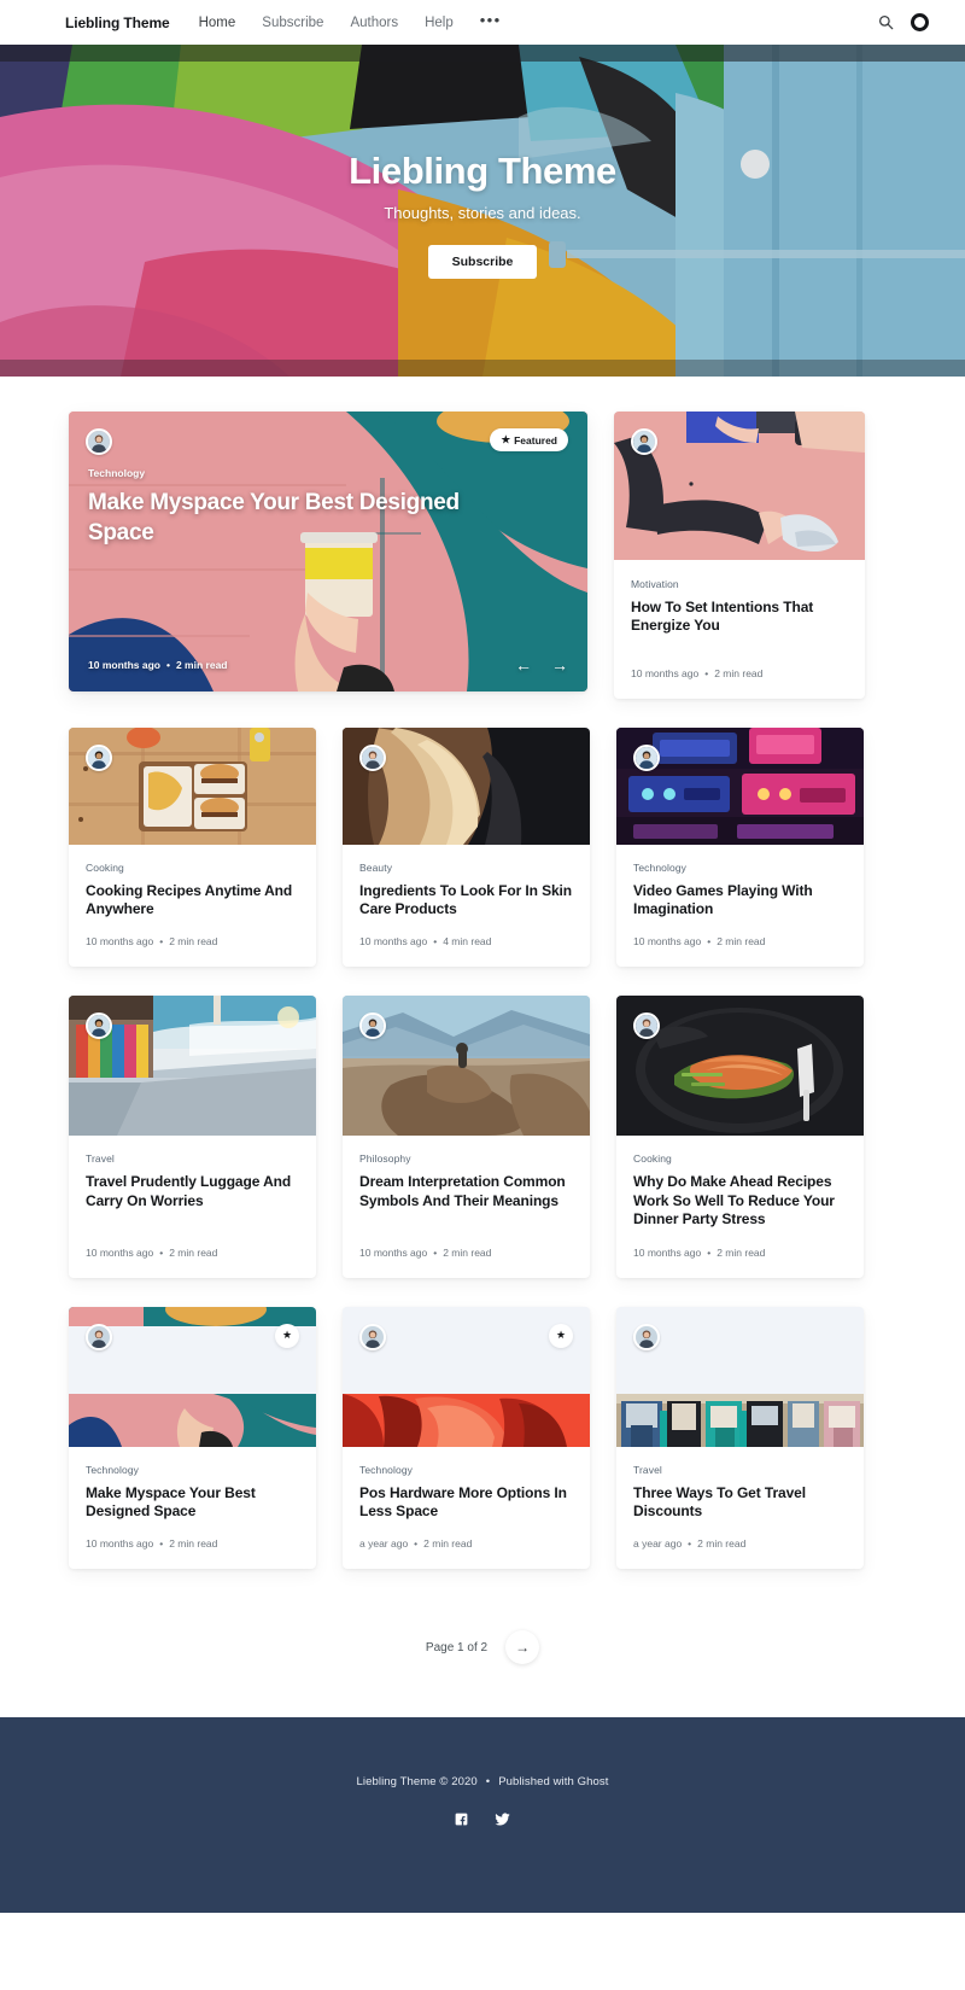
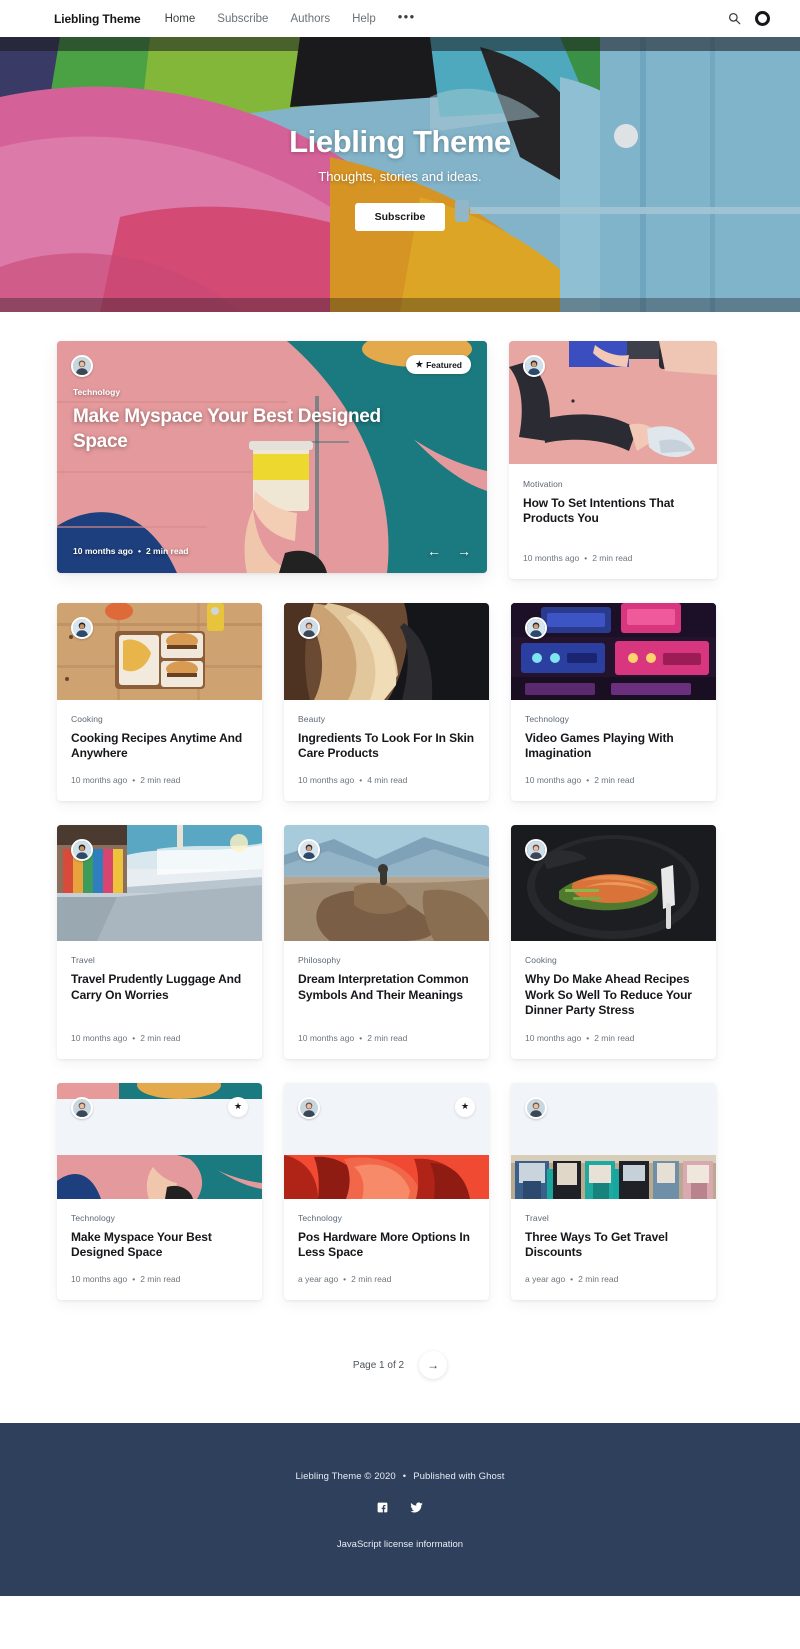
  Liebling Theme
  Home
  Subscribe
  Authors
  Help
  •••
  Liebling Theme
  Thoughts, stories and ideas.
  Subscribe
  ★
  Featured
  Technology
  Make Myspace Your Best Designed Space
  10 months ago • 2 min read
  ←
  →
  Motivation
- How To Set Intentions That Energize You
+ How To Set Intentions That Products You
  10 months ago • 2 min read
  Cooking
  Cooking Recipes Anytime And Anywhere
  10 months ago • 2 min read
  Beauty
  Ingredients To Look For In Skin Care Products
  10 months ago • 4 min read
  Technology
  Video Games Playing With Imagination
  10 months ago • 2 min read
  Travel
  Travel Prudently Luggage And Carry On Worries
  10 months ago • 2 min read
  Philosophy
  Dream Interpretation Common Symbols And Their Meanings
  10 months ago • 2 min read
  Cooking
  Why Do Make Ahead Recipes Work So Well To Reduce Your Dinner Party Stress
  10 months ago • 2 min read
  ★
  Technology
  Make Myspace Your Best Designed Space
  10 months ago • 2 min read
  ★
  Technology
  Pos Hardware More Options In Less Space
  a year ago • 2 min read
  Travel
  Three Ways To Get Travel Discounts
  a year ago • 2 min read
  Page 1 of 2
  →
  Liebling Theme © 2020 • Published with Ghost
+ JavaScript license information
